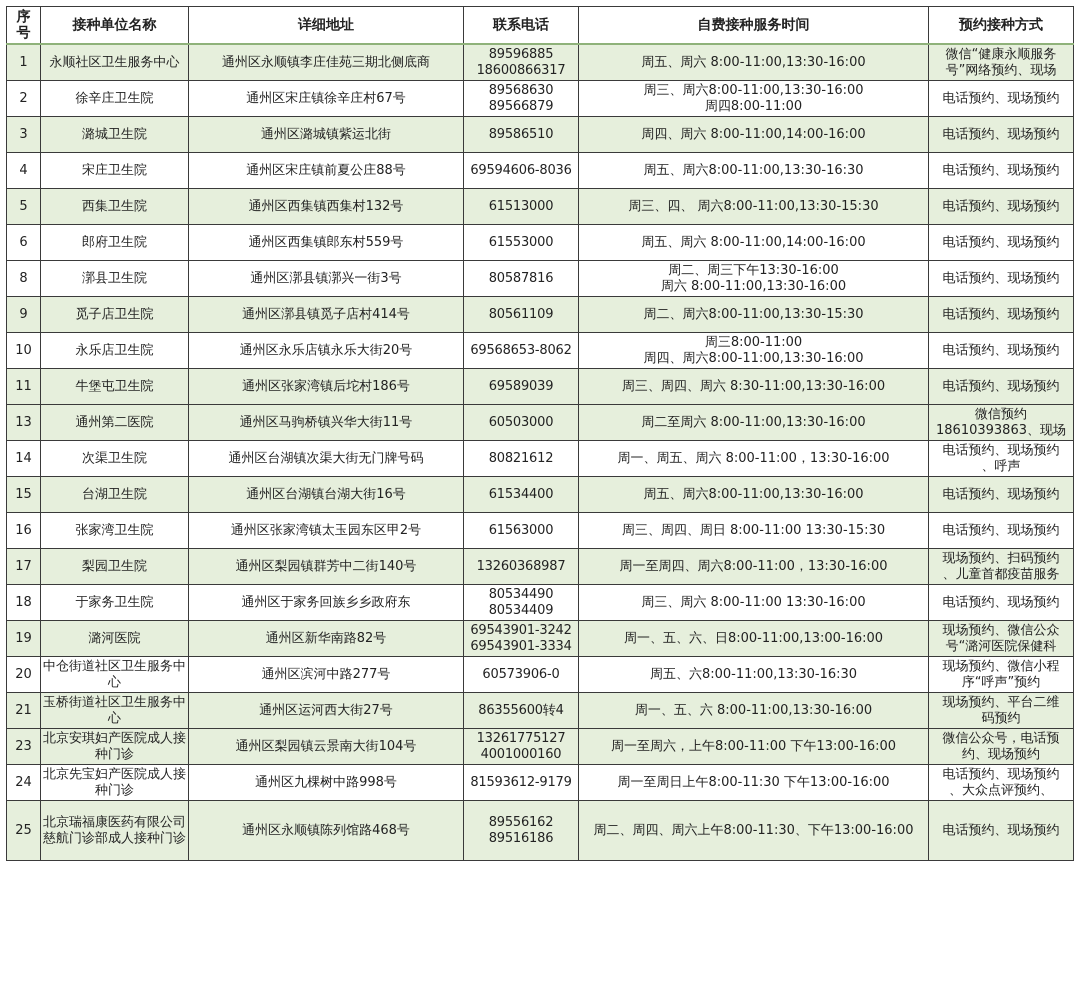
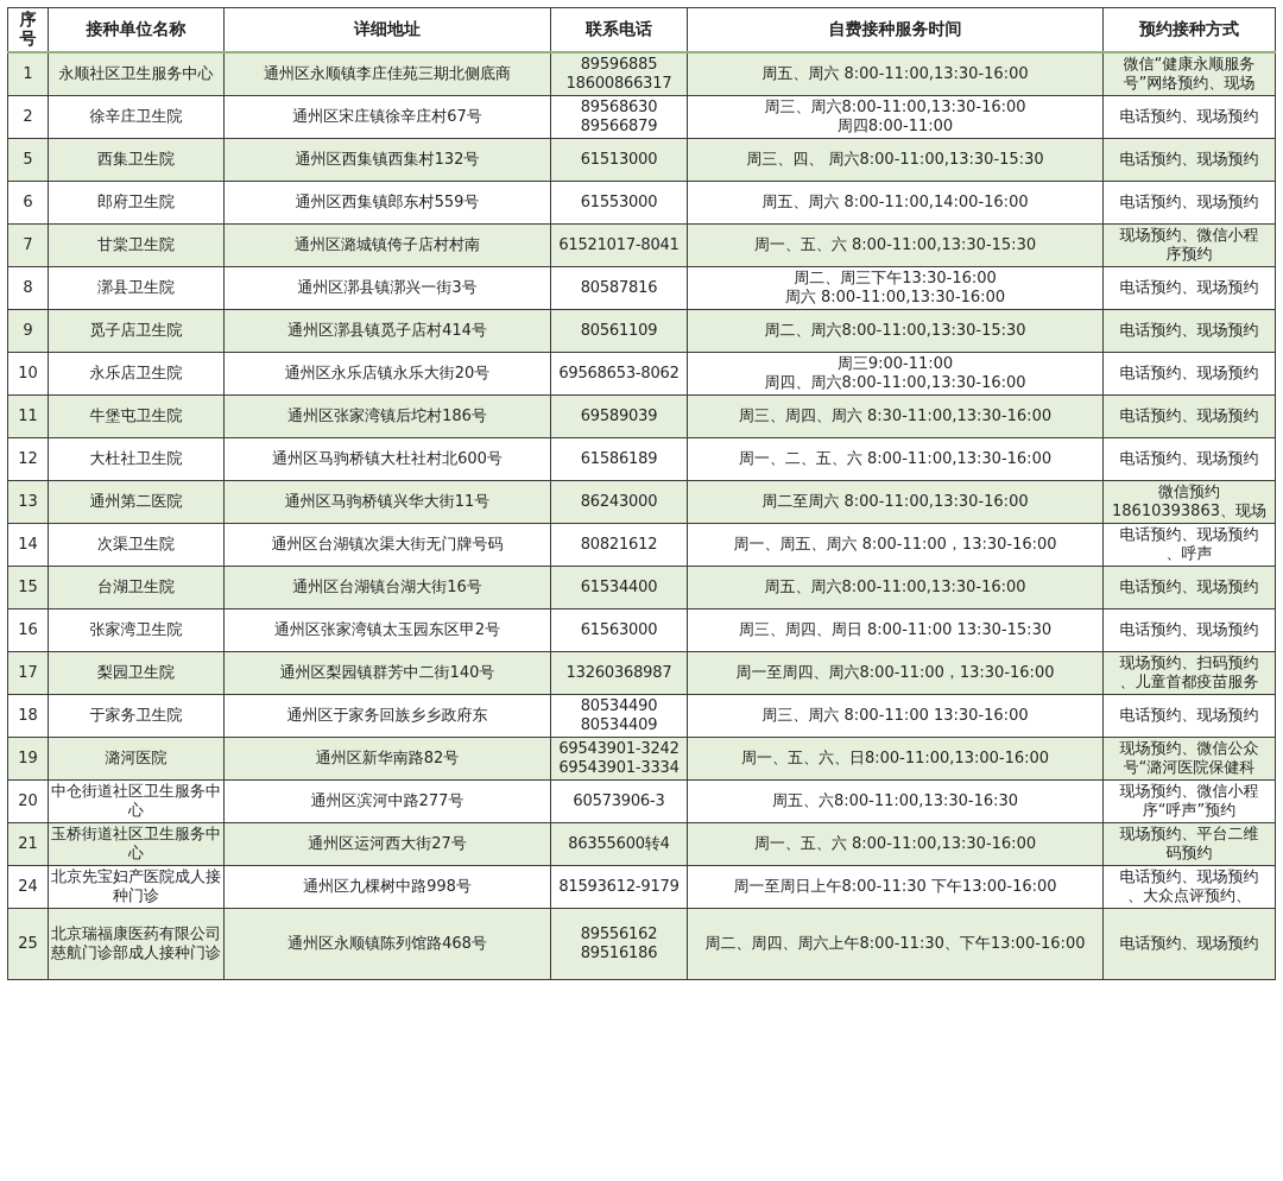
  序号	接种单位名称	详细地址	联系电话	自费接种服务时间	预约接种方式
  1	永顺社区卫生服务中心	通州区永顺镇李庄佳苑三期北侧底商	8959688518600866317	周五、周六 8:00-11:00,13:30-16:00	微信“健康永顺服务号”网络预约、现场
  2	徐辛庄卫生院	通州区宋庄镇徐辛庄村67号	8956863089566879	周三、周六8:00-11:00,13:30-16:00周四8:00-11:00	电话预约、现场预约
- 3	潞城卫生院	通州区潞城镇紫运北街	89586510	周四、周六 8:00-11:00,14:00-16:00	电话预约、现场预约
- 4	宋庄卫生院	通州区宋庄镇前夏公庄88号	69594606-8036	周五、周六8:00-11:00,13:30-16:30	电话预约、现场预约
  5	西集卫生院	通州区西集镇西集村132号	61513000	周三、四、 周六8:00-11:00,13:30-15:30	电话预约、现场预约
  6	郎府卫生院	通州区西集镇郎东村559号	61553000	周五、周六 8:00-11:00,14:00-16:00	电话预约、现场预约
+ 7	甘棠卫生院	通州区潞城镇侉子店村村南	61521017-8041	周一、五、六 8:00-11:00,13:30-15:30	现场预约、微信小程序预约
  8	漷县卫生院	通州区漷县镇漷兴一街3号	80587816	周二、周三下午13:30-16:00周六 8:00-11:00,13:30-16:00	电话预约、现场预约
  9	觅子店卫生院	通州区漷县镇觅子店村414号	80561109	周二、周六8:00-11:00,13:30-15:30	电话预约、现场预约
- 10	永乐店卫生院	通州区永乐店镇永乐大街20号	69568653-8062	周三8:00-11:00周四、周六8:00-11:00,13:30-16:00	电话预约、现场预约
+ 10	永乐店卫生院	通州区永乐店镇永乐大街20号	69568653-8062	周三9:00-11:00周四、周六8:00-11:00,13:30-16:00	电话预约、现场预约
  11	牛堡屯卫生院	通州区张家湾镇后坨村186号	69589039	周三、周四、周六 8:30-11:00,13:30-16:00	电话预约、现场预约
+ 12	大杜社卫生院	通州区马驹桥镇大杜社村北600号	61586189	周一、二、五、六 8:00-11:00,13:30-16:00	电话预约、现场预约
- 13	通州第二医院	通州区马驹桥镇兴华大街11号	60503000	周二至周六 8:00-11:00,13:30-16:00	微信预约18610393863、现场
+ 13	通州第二医院	通州区马驹桥镇兴华大街11号	86243000	周二至周六 8:00-11:00,13:30-16:00	微信预约18610393863、现场
  14	次渠卫生院	通州区台湖镇次渠大街无门牌号码	80821612	周一、周五、周六 8:00-11:00，13:30-16:00	电话预约、现场预约、呼声
  15	台湖卫生院	通州区台湖镇台湖大街16号	61534400	周五、周六8:00-11:00,13:30-16:00	电话预约、现场预约
  16	张家湾卫生院	通州区张家湾镇太玉园东区甲2号	61563000	周三、周四、周日 8:00-11:00 13:30-15:30	电话预约、现场预约
  17	梨园卫生院	通州区梨园镇群芳中二街140号	13260368987	周一至周四、周六8:00-11:00，13:30-16:00	现场预约、扫码预约、儿童首都疫苗服务
  18	于家务卫生院	通州区于家务回族乡乡政府东	8053449080534409	周三、周六 8:00-11:00 13:30-16:00	电话预约、现场预约
  19	潞河医院	通州区新华南路82号	69543901-324269543901-3334	周一、五、六、日8:00-11:00,13:00-16:00	现场预约、微信公众号“潞河医院保健科
- 20	中仓街道社区卫生服务中心	通州区滨河中路277号	60573906-0	周五、六8:00-11:00,13:30-16:30	现场预约、微信小程序“呼声”预约
+ 20	中仓街道社区卫生服务中心	通州区滨河中路277号	60573906-3	周五、六8:00-11:00,13:30-16:30	现场预约、微信小程序“呼声”预约
  21	玉桥街道社区卫生服务中心	通州区运河西大街27号	86355600转4	周一、五、六 8:00-11:00,13:30-16:00	现场预约、平台二维码预约
- 23	北京安琪妇产医院成人接种门诊	通州区梨园镇云景南大街104号	132617751274001000160	周一至周六，上午8:00-11:00 下午13:00-16:00	微信公众号，电话预约、现场预约
  24	北京先宝妇产医院成人接种门诊	通州区九棵树中路998号	81593612-9179	周一至周日上午8:00-11:30 下午13:00-16:00	电话预约、现场预约、大众点评预约、
  25	北京瑞福康医药有限公司慈航门诊部成人接种门诊	通州区永顺镇陈列馆路468号	8955616289516186	周二、周四、周六上午8:00-11:30、下午13:00-16:00	电话预约、现场预约
